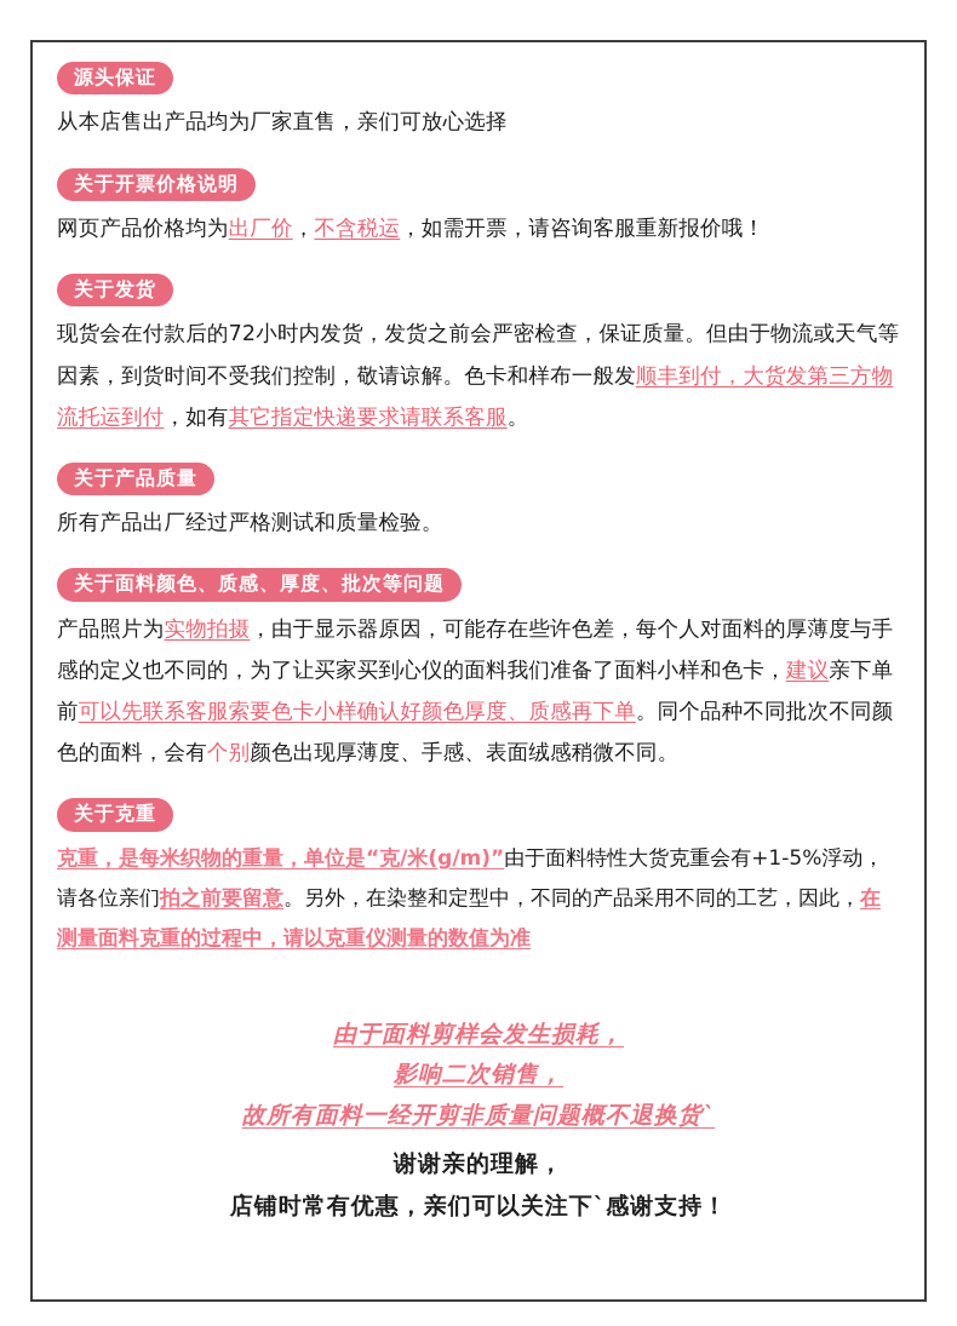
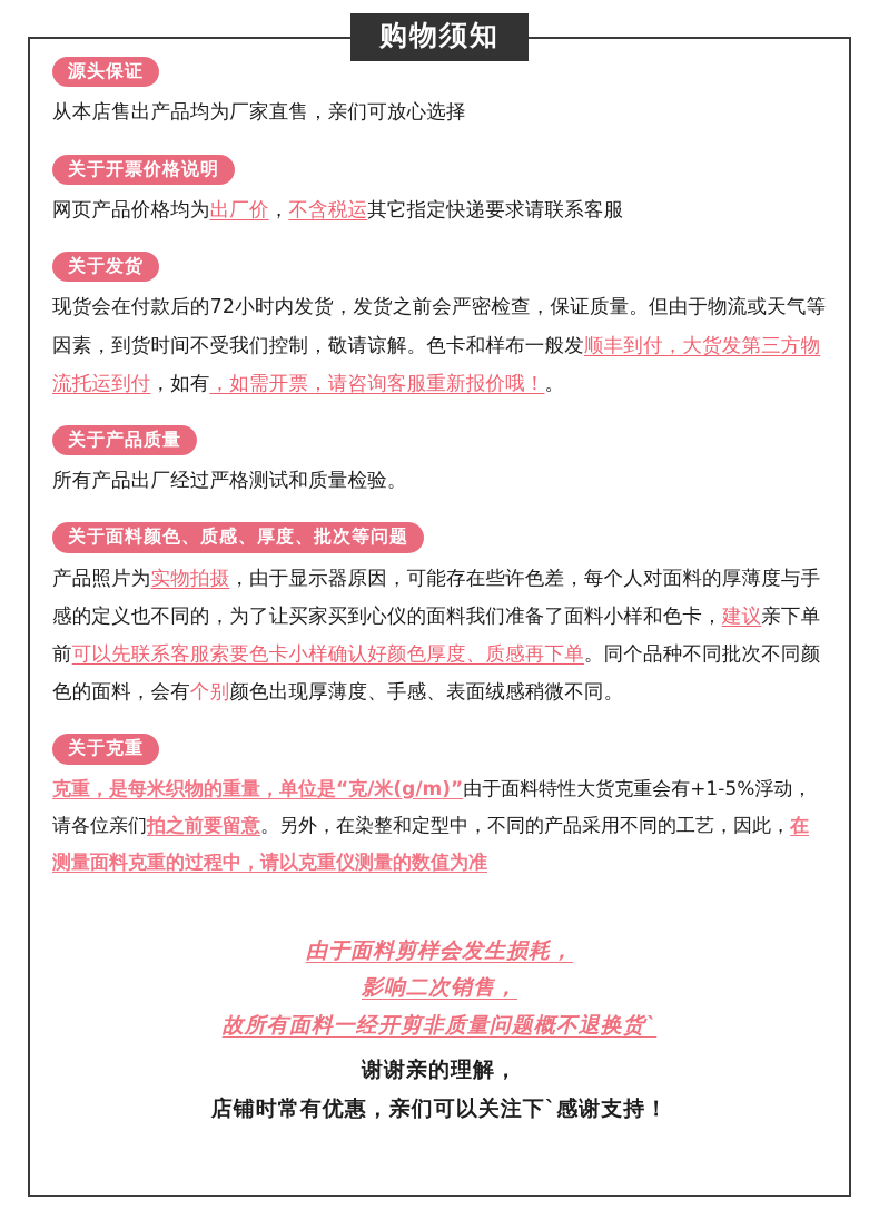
+ 购物须知
  源头保证
  从本店售出产品均为厂家直售，亲们可放心选择
  关于开票价格说明
- 网页产品价格均为出厂价，不含税运，如需开票，请咨询客服重新报价哦！
+ 网页产品价格均为出厂价，不含税运其它指定快递要求请联系客服
  关于发货
- 现货会在付款后的72小时内发货，发货之前会严密检查，保证质量。但由于物流或天气等因素，到货时间不受我们控制，敬请谅解。色卡和样布一般发顺丰到付，大货发第三方物流托运到付，如有其它指定快递要求请联系客服。
+ 现货会在付款后的72小时内发货，发货之前会严密检查，保证质量。但由于物流或天气等因素，到货时间不受我们控制，敬请谅解。色卡和样布一般发顺丰到付，大货发第三方物流托运到付，如有，如需开票，请咨询客服重新报价哦！。
  关于产品质量
  所有产品出厂经过严格测试和质量检验。
  关于面料颜色、质感、厚度、批次等问题
  产品照片为实物拍摄，由于显示器原因，可能存在些许色差，每个人对面料的厚薄度与手感的定义也不同的，为了让买家买到心仪的面料我们准备了面料小样和色卡，建议亲下单前可以先联系客服索要色卡小样确认好颜色厚度、质感再下单。同个品种不同批次不同颜色的面料，会有个别颜色出现厚薄度、手感、表面绒感稍微不同。
  关于克重
  克重，是每米织物的重量，单位是“克/米(g/m)”由于面料特性大货克重会有+1-5%浮动，请各位亲们拍之前要留意。另外，在染整和定型中，不同的产品采用不同的工艺，因此，在测量面料克重的过程中，请以克重仪测量的数值为准
  由于面料剪样会发生损耗，
  影响二次销售，
  故所有面料一经开剪非质量问题概不退换货`
  谢谢亲的理解，
  店铺时常有优惠，亲们可以关注下`感谢支持！
